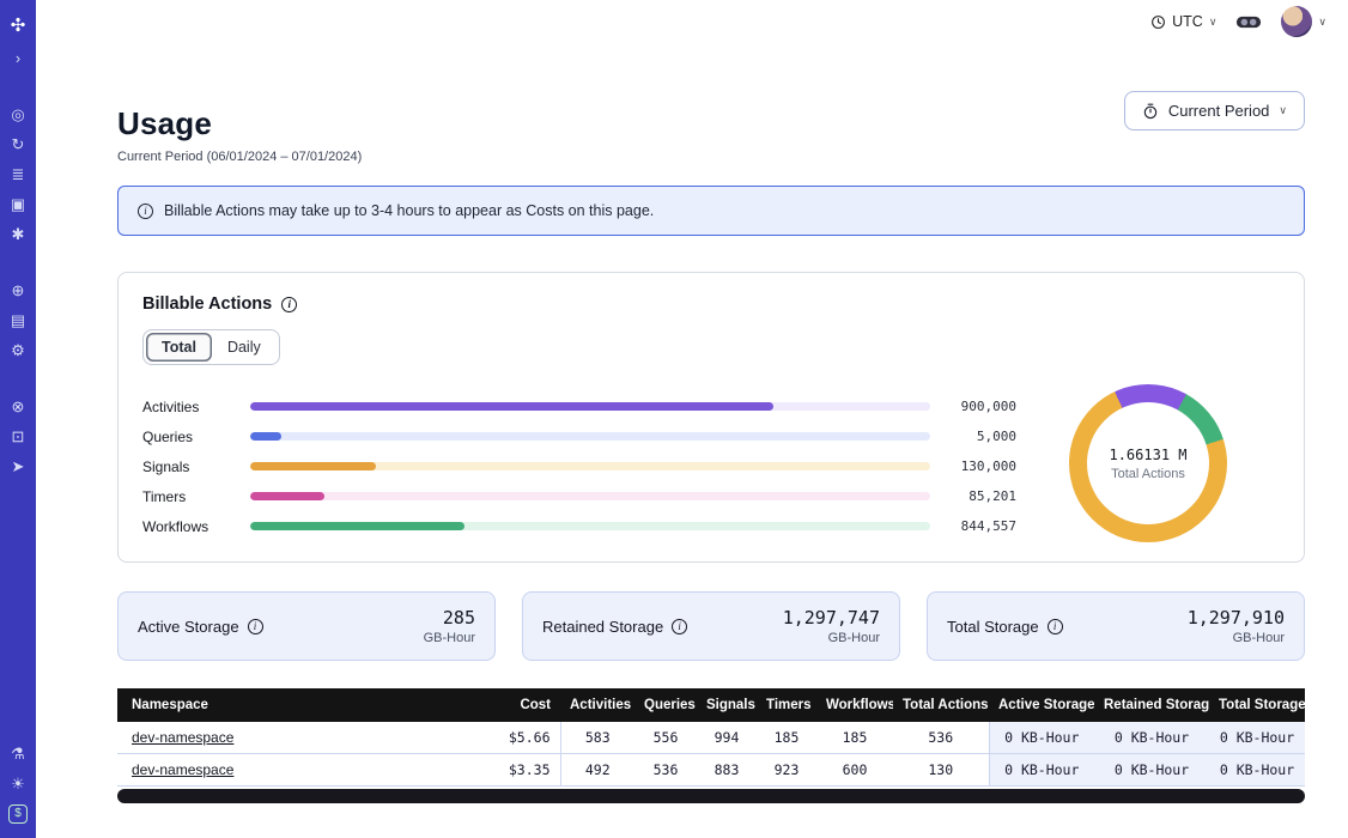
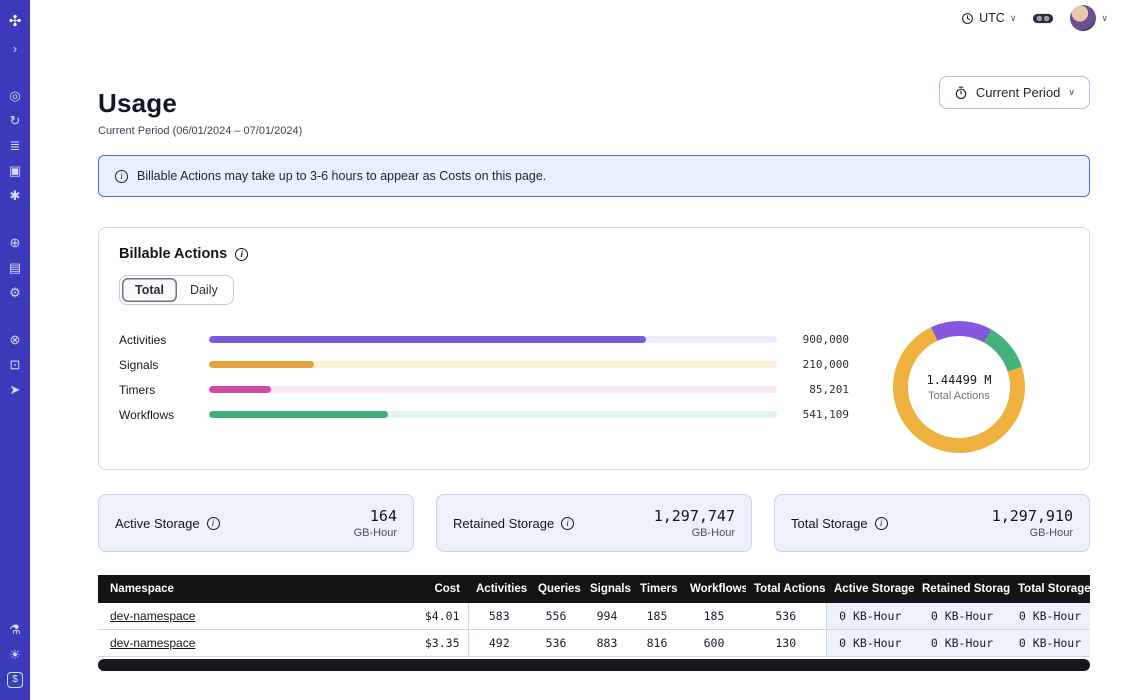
  ✣
  ›
  ◎
  ↻
  ≣
  ▣
  ✱
  ⊕
  ▤
  ⚙
  ⊗
  ⊡
  ➤
  ⚗
  ☀
  $
  UTC
  ∨
  ∨
  Usage
  Current Period (06/01/2024 – 07/01/2024)
  Current Period
  ∨
  i
- Billable Actions may take up to 3-4 hours to appear as Costs on this page.
+ Billable Actions may take up to 3-6 hours to appear as Costs on this page.
  Billable Actions
  i
  Total
  Daily
  Activities
  900,000
- Queries
- 5,000
  Signals
- 130,000
+ 210,000
  Timers
  85,201
  Workflows
- 844,557
+ 541,109
- 1.66131 M
+ 1.44499 M
  Total Actions
  Active Storage
  i
- 285
+ 164
  GB-Hour
  Retained Storage
  i
  1,297,747
  GB-Hour
  Total Storage
  i
  1,297,910
  GB-Hour
  Namespace	Cost	Activities	Queries	Signals	Timers	Workflows	Total Actions	Active Storage	Retained Storag	Total Storage
- dev-namespace	$5.66	583	556	994	185	185	536	0 KB-Hour	0 KB-Hour	0 KB-Hour
+ dev-namespace	$4.01	583	556	994	185	185	536	0 KB-Hour	0 KB-Hour	0 KB-Hour
- dev-namespace	$3.35	492	536	883	923	600	130	0 KB-Hour	0 KB-Hour	0 KB-Hour
+ dev-namespace	$3.35	492	536	883	816	600	130	0 KB-Hour	0 KB-Hour	0 KB-Hour
